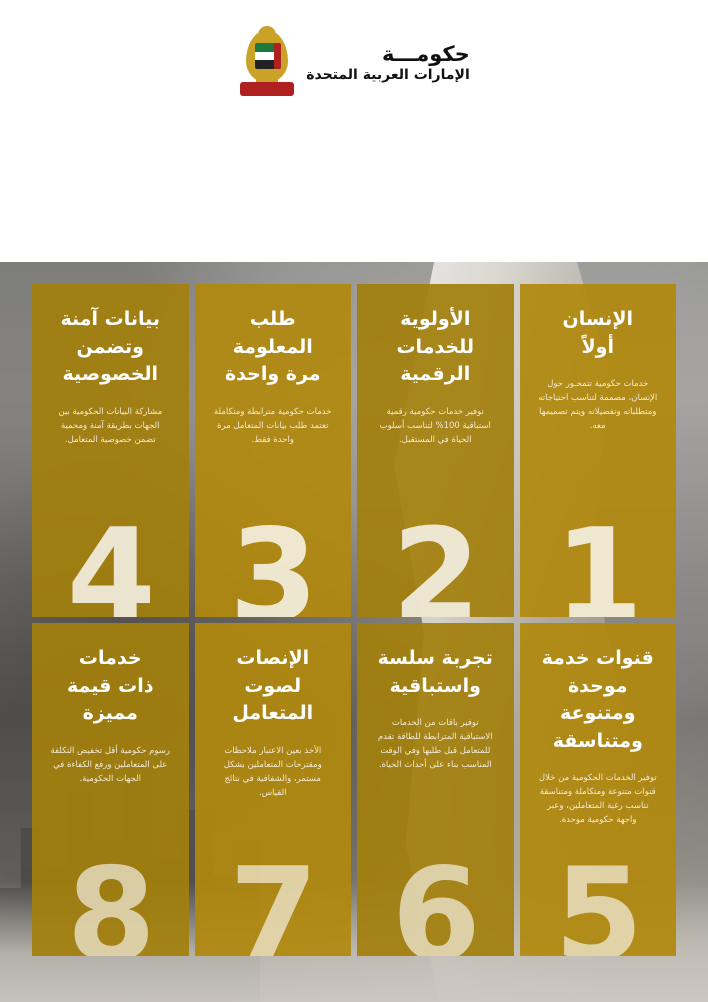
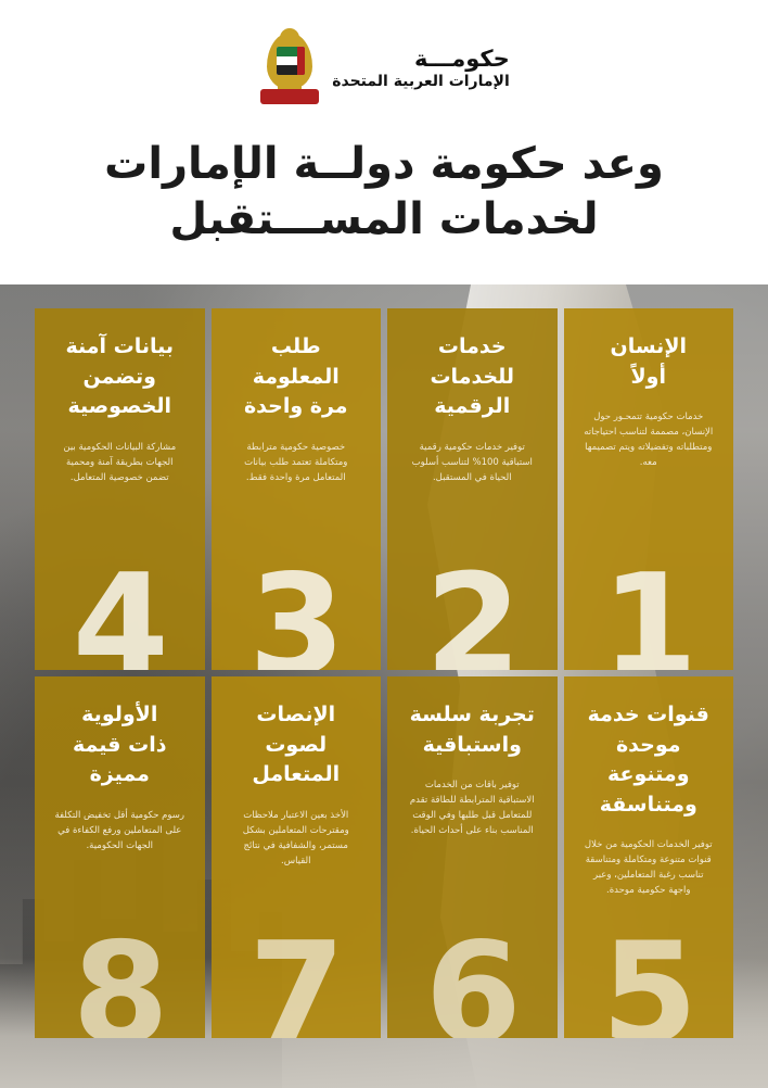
  حكومـــة
  الإمارات العربية المتحدة
+ وعد حكومة دولــة الإمارات
+ لخدمات المســـتقبل
  الإنسان
  أولاً
  خدمات حكومية تتمحـور حول الإنسان، مصممة لتناسب احتياجاته ومتطلباته وتفضيلاته ويتم تصميمها معه.
  1
- الأولوية
+ خدمات
  للخدمات
  الرقمية
  توفير خدمات حكومية رقمية استباقية 100% لتناسب أسلوب الحياة في المستقبل.
  2
  طلب
  المعلومة
  مرة واحدة
- خدمات حكومية مترابطة ومتكاملة تعتمد طلب بيانات المتعامل مرة واحدة فقط.
+ خصوصية حكومية مترابطة ومتكاملة تعتمد طلب بيانات المتعامل مرة واحدة فقط.
  3
  بيانات آمنة
  وتضمن
  الخصوصية
  مشاركة البيانات الحكومية بين الجهات بطريقة آمنة ومحمية تضمن خصوصية المتعامل.
  4
  قنوات خدمة
  موحدة
  ومتنوعة
  ومتناسقة
  توفير الخدمات الحكومية من خلال قنوات متنوعة ومتكاملة ومتناسقة تناسب رغبة المتعاملين، وعبر واجهة حكومية موحدة.
  5
  تجربة سلسة
  واستباقية
  توفير باقات من الخدمات الاستباقية المترابطة للطاقة تقدم للمتعامل قبل طلبها وفي الوقت المناسب بناء على أحداث الحياة.
  6
  الإنصات
  لصوت
  المتعامل
  الأخذ بعين الاعتبار ملاحظات ومقترحات المتعاملين بشكل مستمر، والشفافية في نتائج القياس.
  7
- خدمات
+ الأولوية
  ذات قيمة
  مميزة
  رسوم حكومية أقل تخفيض التكلفة على المتعاملين ورفع الكفاءة في الجهات الحكومية.
  8
